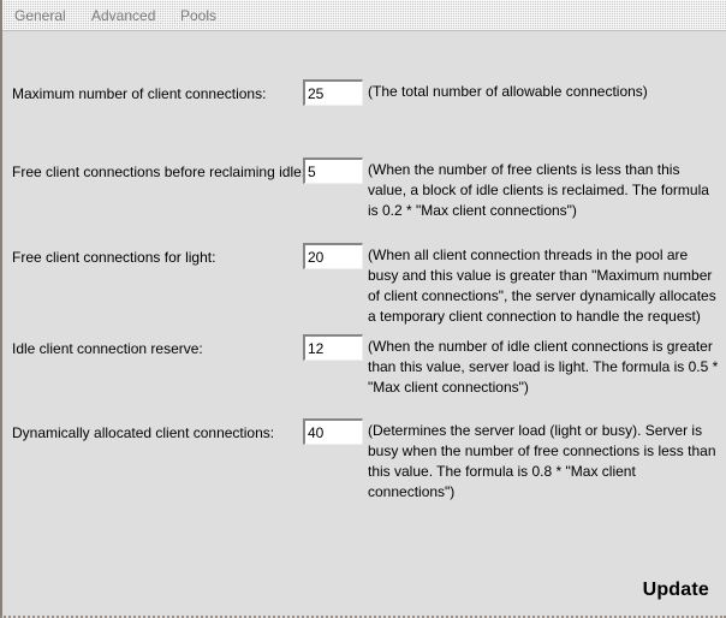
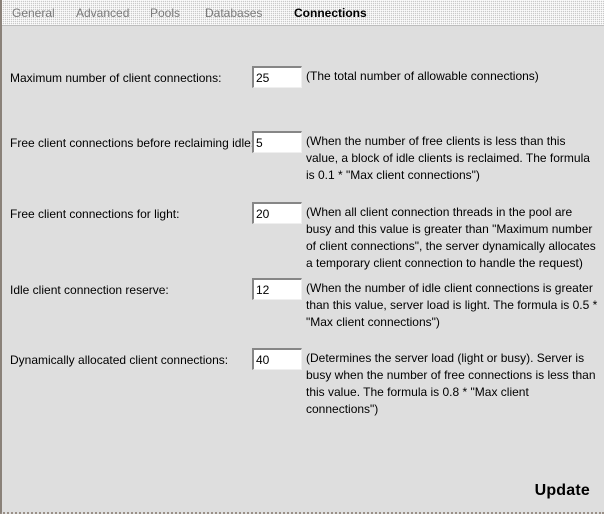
  General
  Advanced
  Pools
+ Databases
+ Connections
  Maximum number of client connections:
  25
  (The total number of allowable connections)
  Free client connections before reclaiming idle
  5
- (When the number of free clients is less than this value, a block of idle clients is reclaimed. The formula is 0.2 * "Max client connections")
+ (When the number of free clients is less than this value, a block of idle clients is reclaimed. The formula is 0.1 * "Max client connections")
  Free client connections for light:
  20
  (When all client connection threads in the pool are busy and this value is greater than "Maximum number of client connections", the server dynamically allocates a temporary client connection to handle the request)
  Idle client connection reserve:
  12
  (When the number of idle client connections is greater than this value, server load is light. The formula is 0.5 * "Max client connections")
  Dynamically allocated client connections:
  40
  (Determines the server load (light or busy). Server is busy when the number of free connections is less than this value. The formula is 0.8 * "Max client connections")
  Update
